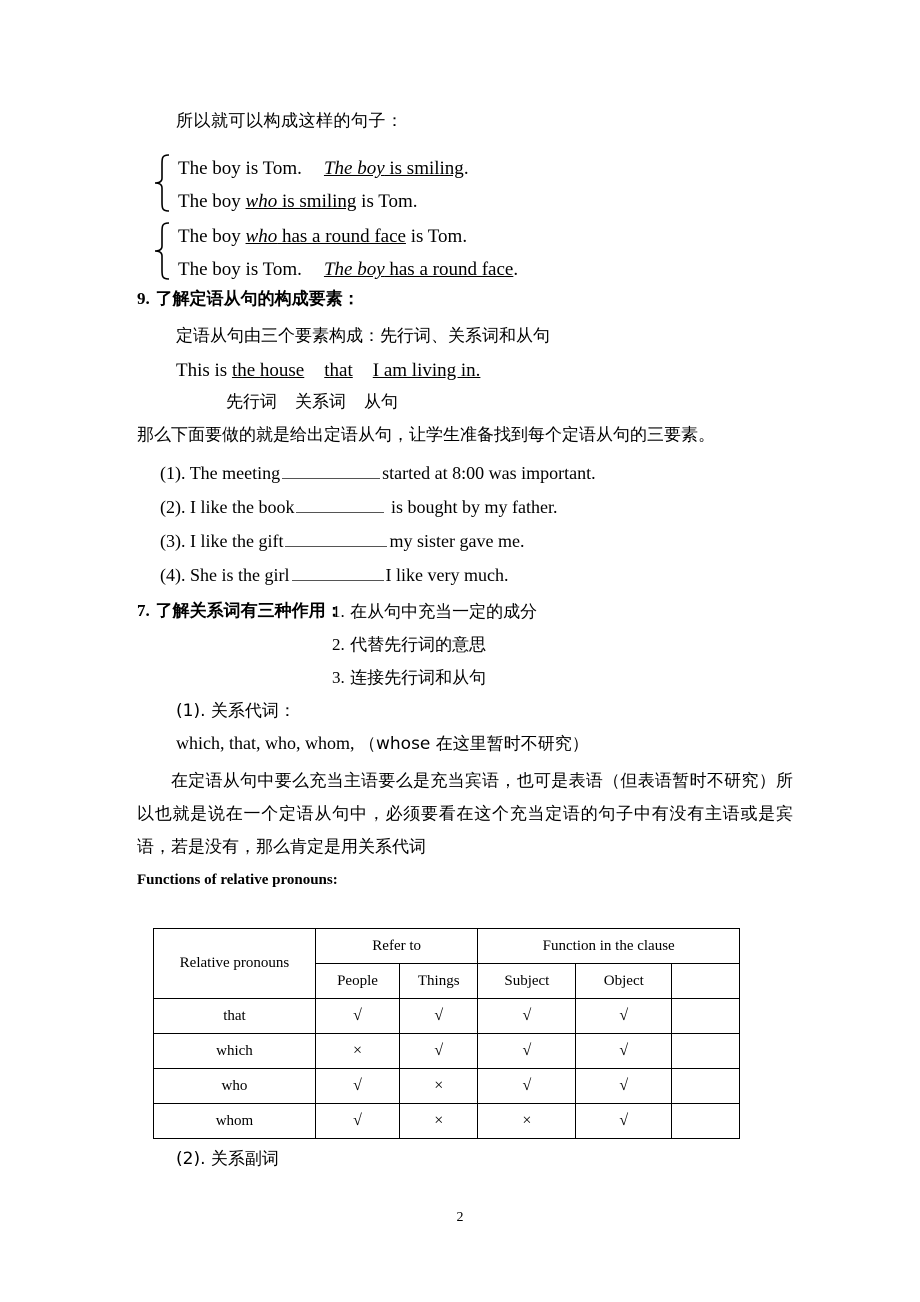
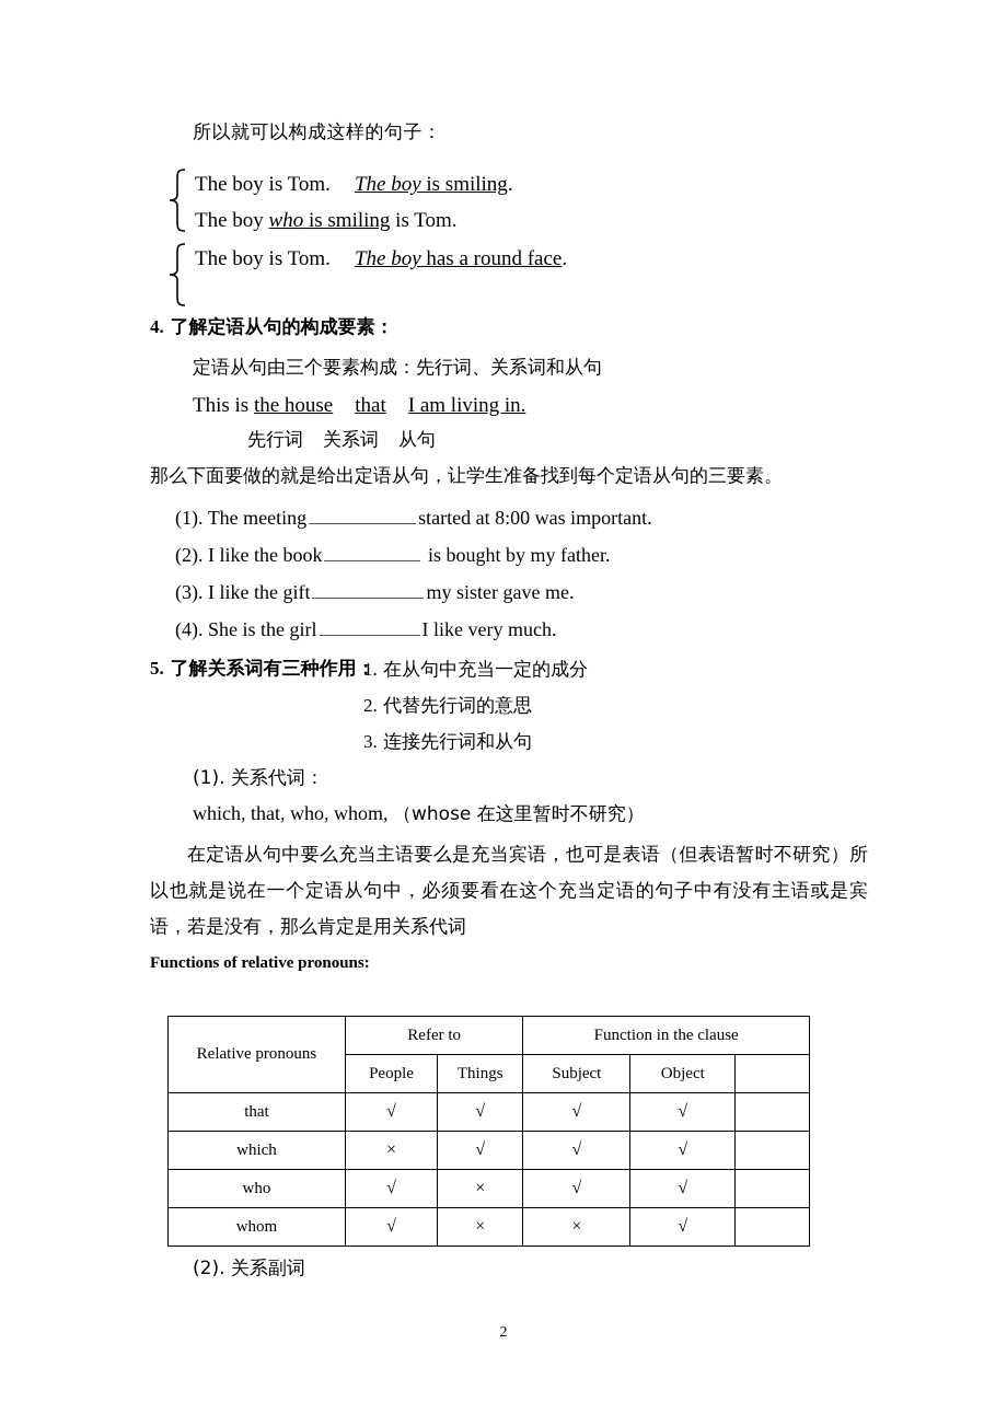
  所以就可以构成这样的句子：
  The boy is Tom. The boy is smiling.
  The boy who is smiling is Tom.
- The boy who has a round face is Tom.
  The boy is Tom. The boy has a round face.
- 9. 了解定语从句的构成要素：
+ 4. 了解定语从句的构成要素：
  定语从句由三个要素构成：先行词、关系词和从句
  This is the house that I am living in.
  先行词 关系词 从句
  那么下面要做的就是给出定语从句，让学生准备找到每个定语从句的三要素。
  (1). The meeting started at 8:00 was important.
  (2). I like the book is bought by my father.
  (3). I like the gift my sister gave me.
  (4). She is the girl I like very much.
- 7. 了解关系词有三种作用：
+ 5. 了解关系词有三种作用：
  1. 在从句中充当一定的成分
  2. 代替先行词的意思
  3. 连接先行词和从句
  (1). 关系代词：
  which, that, who, whom, （whose 在这里暂时不研究）
  在定语从句中要么充当主语要么是充当宾语，也可是表语（但表语暂时不研究）所以也就是说在一个定语从句中，必须要看在这个充当定语的句子中有没有主语或是宾语，若是没有，那么肯定是用关系代词
  Functions of relative pronouns:
  Relative pronouns	Refer to	Function in the clause
  People	Things	Subject	Object
  that	√	√	√	√
  which	×	√	√	√
  who	√	×	√	√
  whom	√	×	×	√
  (2). 关系副词
  2
